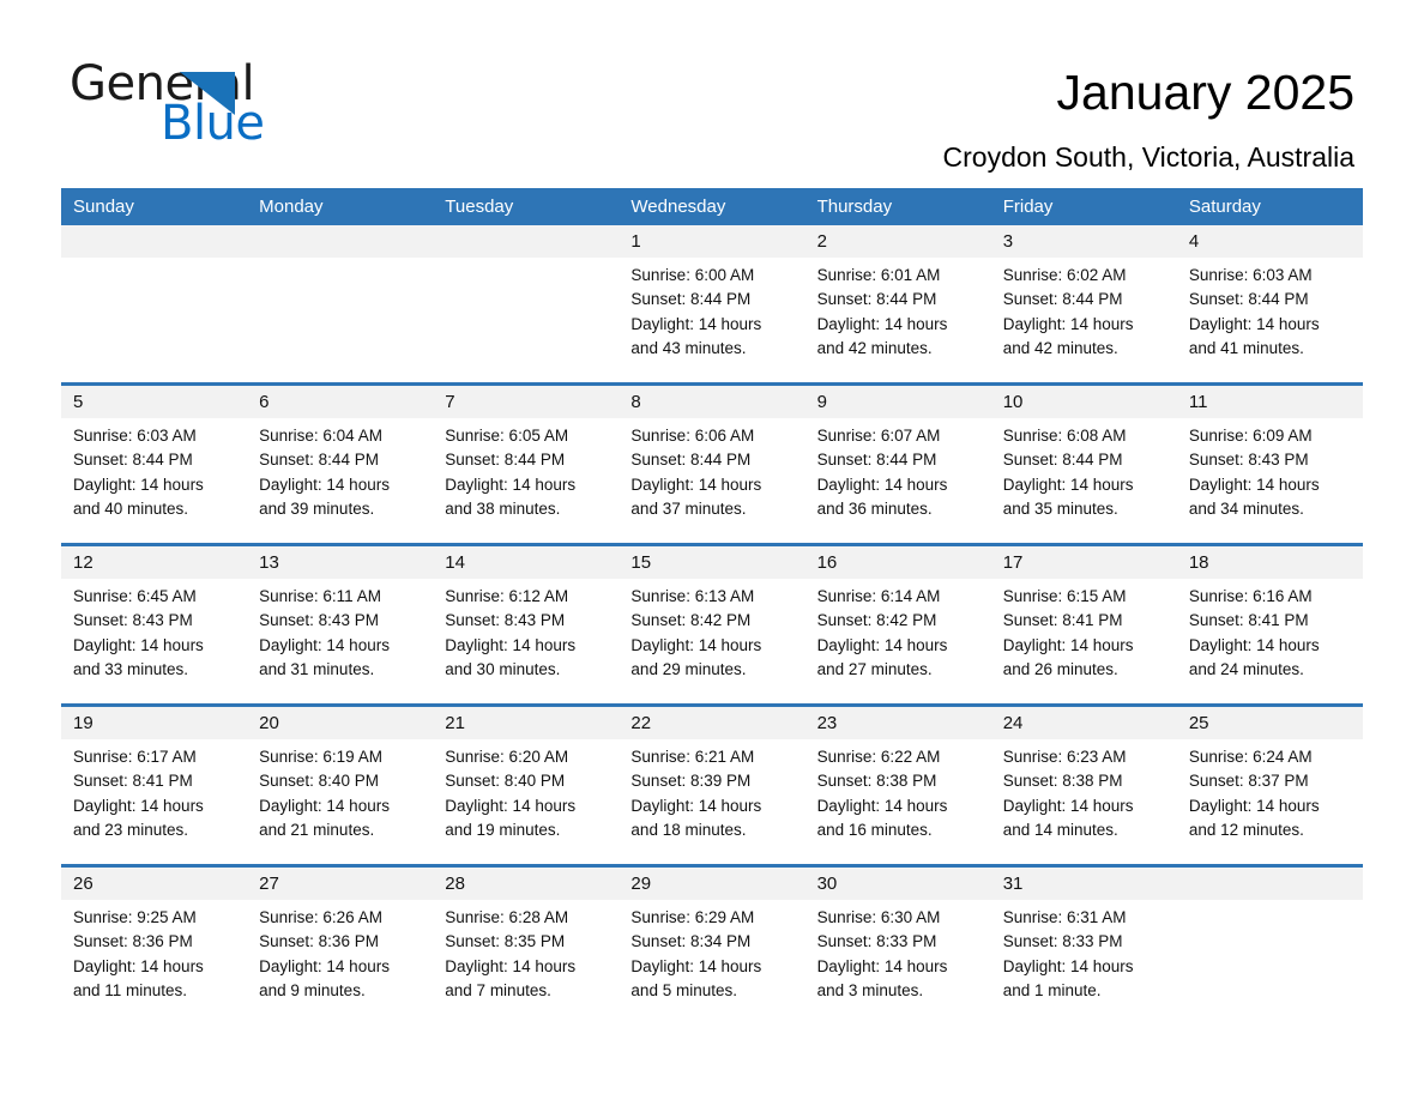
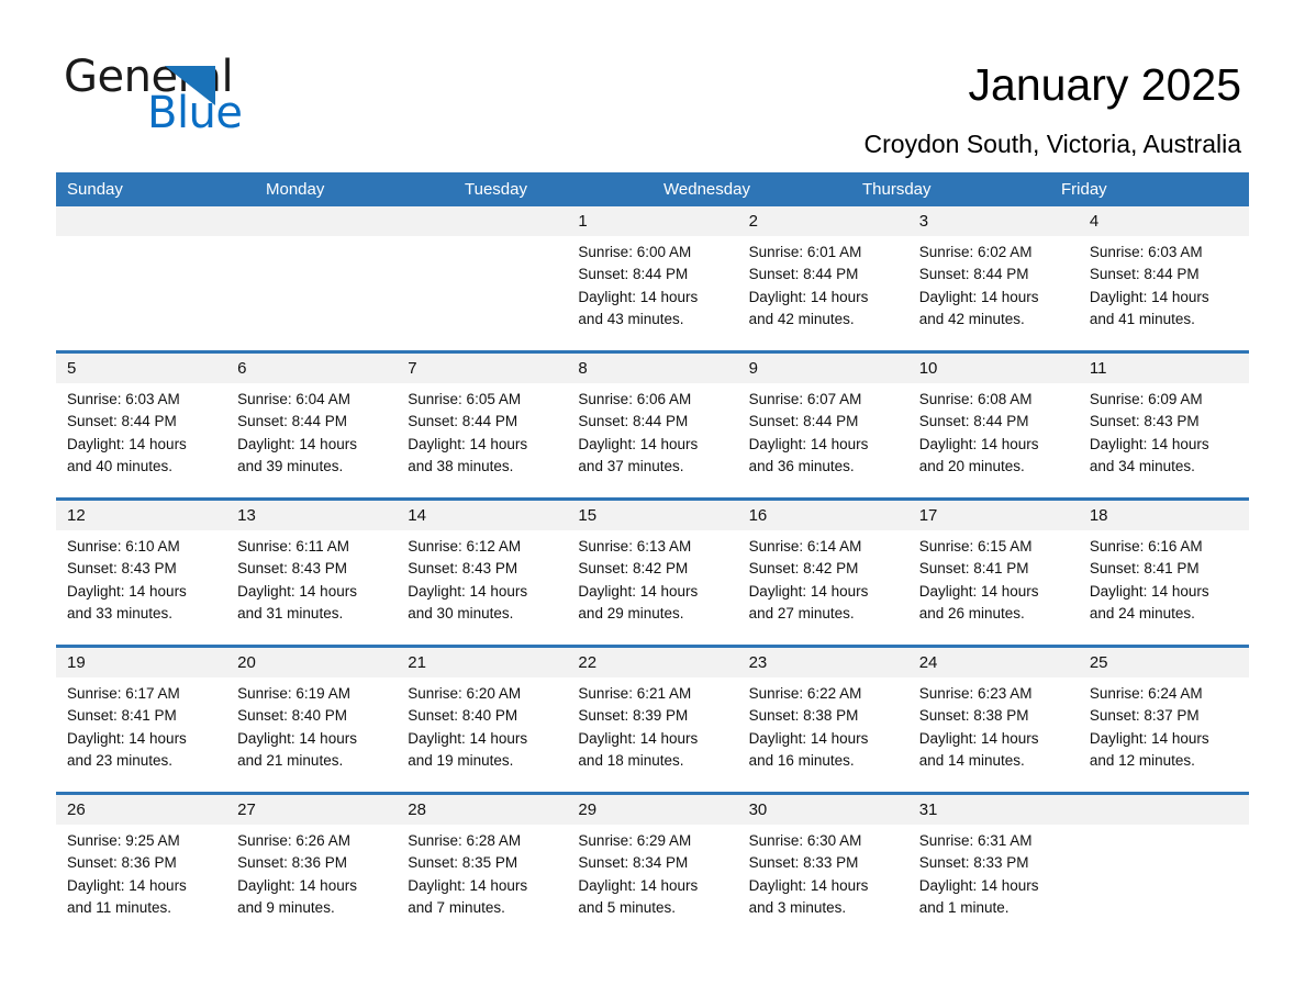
  Genel
  Blue
  January 2025
  Croydon South, Victoria, Australia
  Sunday
  Monday
  Tuesday
  Wednesday
  Thursday
  Friday
- Saturday
  1
  2
  3
  4
  Sunrise: 6:00 AM
  Sunset: 8:44 PM
  Daylight: 14 hours
  and 43 minutes.
  Sunrise: 6:01 AM
  Sunset: 8:44 PM
  Daylight: 14 hours
  and 42 minutes.
  Sunrise: 6:02 AM
  Sunset: 8:44 PM
  Daylight: 14 hours
  and 42 minutes.
  Sunrise: 6:03 AM
  Sunset: 8:44 PM
  Daylight: 14 hours
  and 41 minutes.
  5
  6
  7
  8
  9
  10
  11
  Sunrise: 6:03 AM
  Sunset: 8:44 PM
  Daylight: 14 hours
  and 40 minutes.
  Sunrise: 6:04 AM
  Sunset: 8:44 PM
  Daylight: 14 hours
  and 39 minutes.
  Sunrise: 6:05 AM
  Sunset: 8:44 PM
  Daylight: 14 hours
  and 38 minutes.
  Sunrise: 6:06 AM
  Sunset: 8:44 PM
  Daylight: 14 hours
  and 37 minutes.
  Sunrise: 6:07 AM
  Sunset: 8:44 PM
  Daylight: 14 hours
  and 36 minutes.
  Sunrise: 6:08 AM
  Sunset: 8:44 PM
  Daylight: 14 hours
- and 35 minutes.
+ and 20 minutes.
  Sunrise: 6:09 AM
  Sunset: 8:43 PM
  Daylight: 14 hours
  and 34 minutes.
  12
  13
  14
  15
  16
  17
  18
- Sunrise: 6:45 AM
+ Sunrise: 6:10 AM
  Sunset: 8:43 PM
  Daylight: 14 hours
  and 33 minutes.
  Sunrise: 6:11 AM
  Sunset: 8:43 PM
  Daylight: 14 hours
  and 31 minutes.
  Sunrise: 6:12 AM
  Sunset: 8:43 PM
  Daylight: 14 hours
  and 30 minutes.
  Sunrise: 6:13 AM
  Sunset: 8:42 PM
  Daylight: 14 hours
  and 29 minutes.
  Sunrise: 6:14 AM
  Sunset: 8:42 PM
  Daylight: 14 hours
  and 27 minutes.
  Sunrise: 6:15 AM
  Sunset: 8:41 PM
  Daylight: 14 hours
  and 26 minutes.
  Sunrise: 6:16 AM
  Sunset: 8:41 PM
  Daylight: 14 hours
  and 24 minutes.
  19
  20
  21
  22
  23
  24
  25
  Sunrise: 6:17 AM
  Sunset: 8:41 PM
  Daylight: 14 hours
  and 23 minutes.
  Sunrise: 6:19 AM
  Sunset: 8:40 PM
  Daylight: 14 hours
  and 21 minutes.
  Sunrise: 6:20 AM
  Sunset: 8:40 PM
  Daylight: 14 hours
  and 19 minutes.
  Sunrise: 6:21 AM
  Sunset: 8:39 PM
  Daylight: 14 hours
  and 18 minutes.
  Sunrise: 6:22 AM
  Sunset: 8:38 PM
  Daylight: 14 hours
  and 16 minutes.
  Sunrise: 6:23 AM
  Sunset: 8:38 PM
  Daylight: 14 hours
  and 14 minutes.
  Sunrise: 6:24 AM
  Sunset: 8:37 PM
  Daylight: 14 hours
  and 12 minutes.
  26
  27
  28
  29
  30
  31
  Sunrise: 9:25 AM
  Sunset: 8:36 PM
  Daylight: 14 hours
  and 11 minutes.
  Sunrise: 6:26 AM
  Sunset: 8:36 PM
  Daylight: 14 hours
  and 9 minutes.
  Sunrise: 6:28 AM
  Sunset: 8:35 PM
  Daylight: 14 hours
  and 7 minutes.
  Sunrise: 6:29 AM
  Sunset: 8:34 PM
  Daylight: 14 hours
  and 5 minutes.
  Sunrise: 6:30 AM
  Sunset: 8:33 PM
  Daylight: 14 hours
  and 3 minutes.
  Sunrise: 6:31 AM
  Sunset: 8:33 PM
  Daylight: 14 hours
  and 1 minute.
